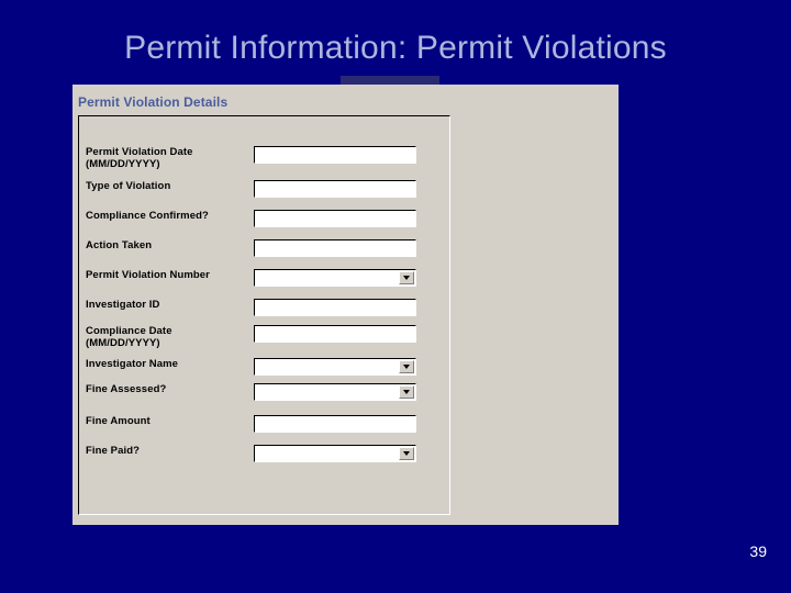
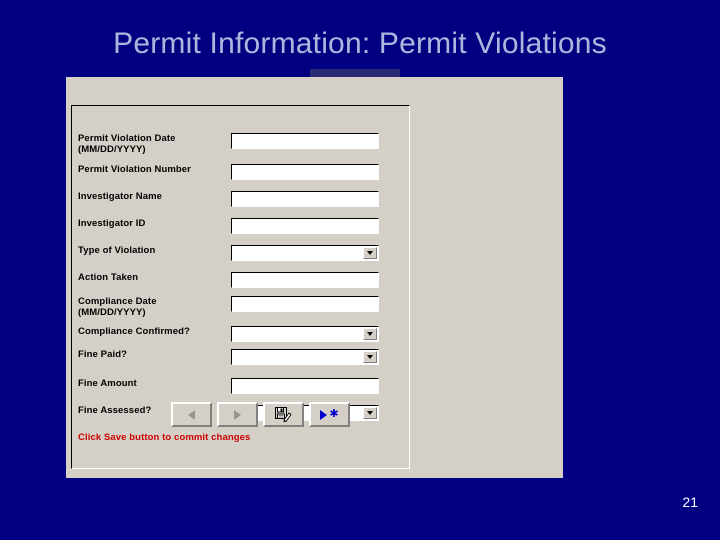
  Permit Information: Permit Violations
- Permit Violation Details
  Permit Violation Date
  (MM/DD/YYYY)
- Type of Violation
+ Permit Violation Number
- Compliance Confirmed?
+ Investigator Name
- Action Taken
+ Investigator ID
- Permit Violation Number
+ Type of Violation
- Investigator ID
+ Action Taken
  Compliance Date
  (MM/DD/YYYY)
- Investigator Name
+ Compliance Confirmed?
- Fine Assessed?
+ Fine Paid?
  Fine Amount
- Fine Paid?
+ Fine Assessed?
+ ✱
+ Click Save button to commit changes
- 39
+ 21
